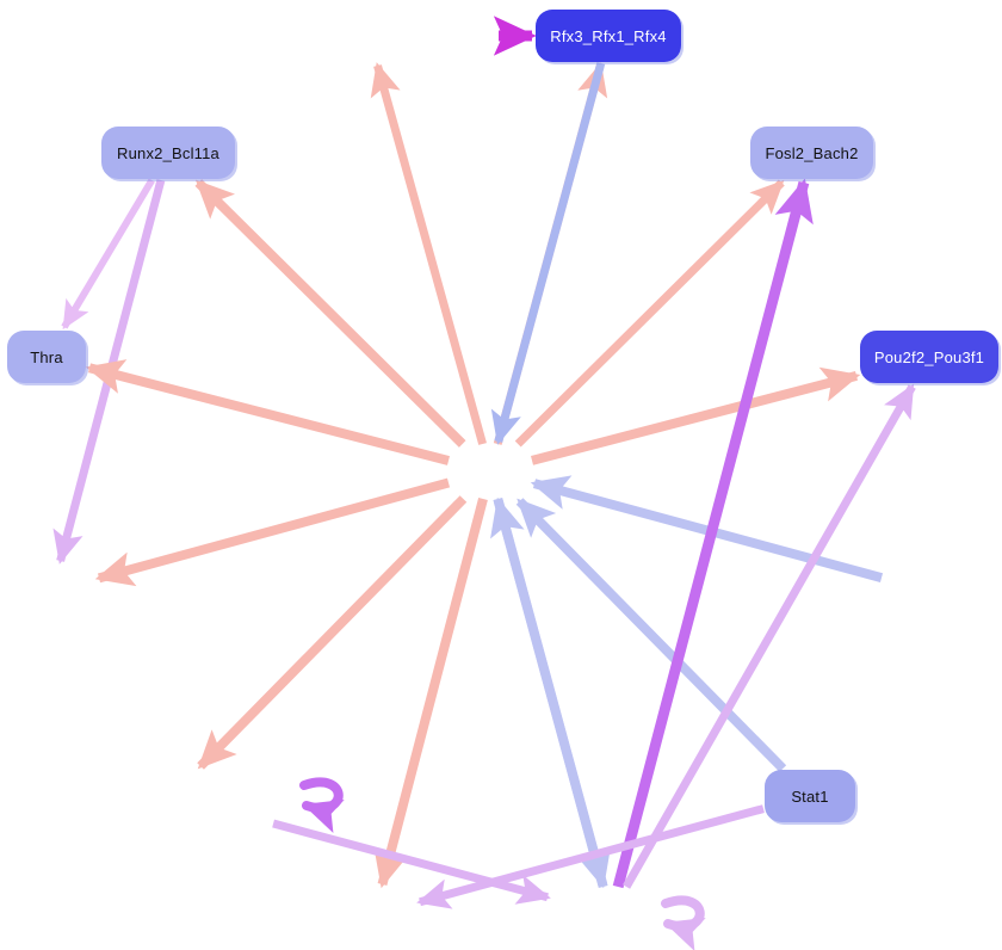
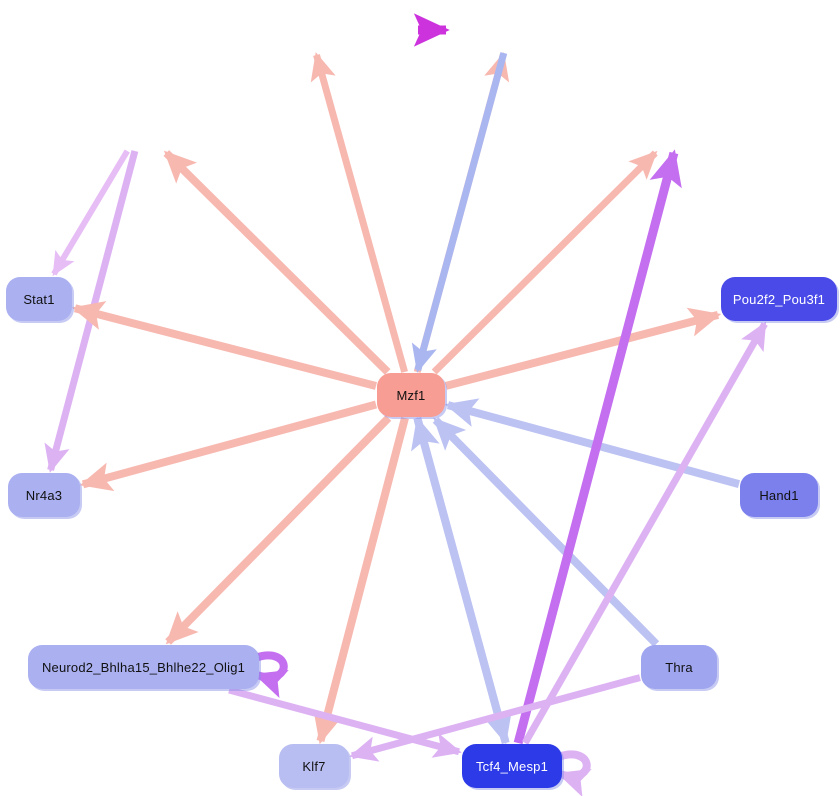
- Rfx3_Rfx1_Rfx4
- Runx2_Bcl11a
- Fosl2_Bach2
- Thra
+ Stat1
  Pou2f2_Pou3f1
+ Mzf1
+ Nr4a3
+ Hand1
+ Neurod2_Bhlha15_Bhlhe22_Olig1
- Stat1
+ Thra
+ Klf7
+ Tcf4_Mesp1
